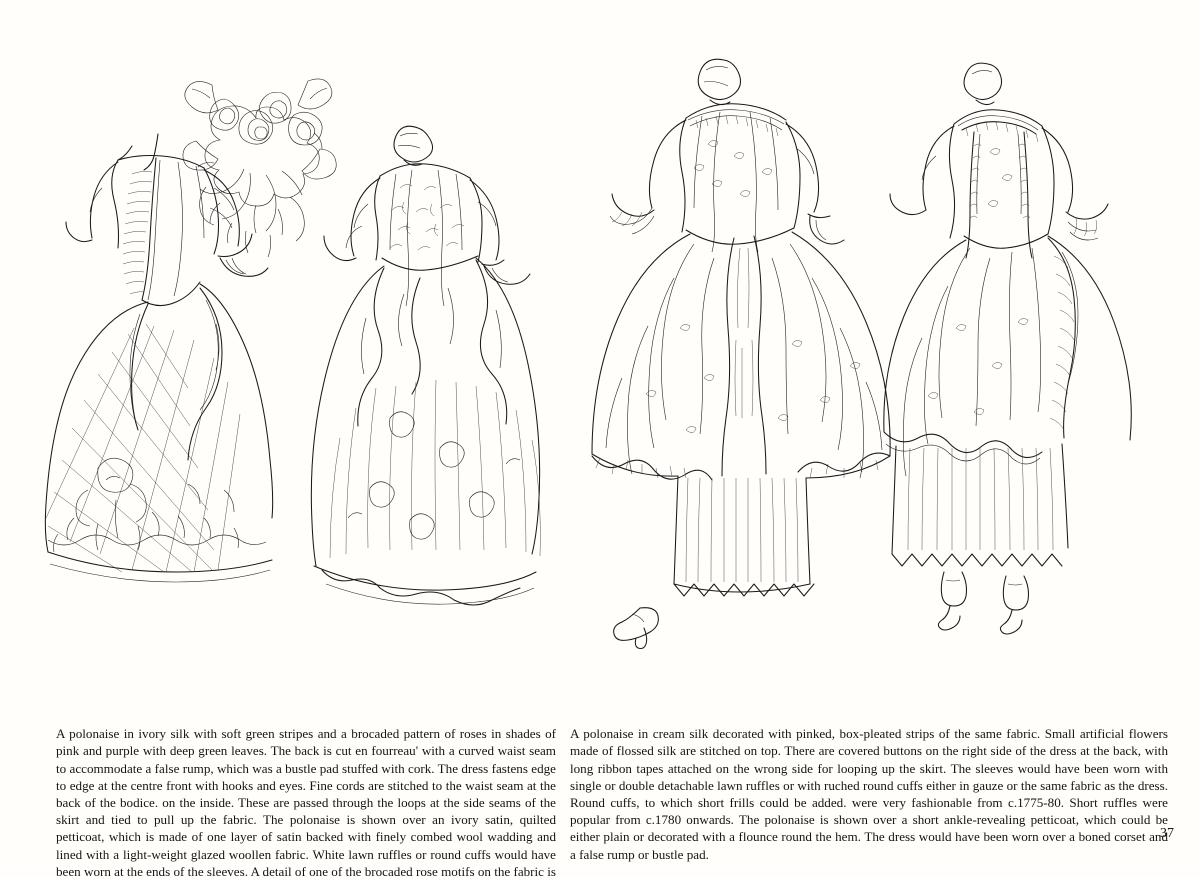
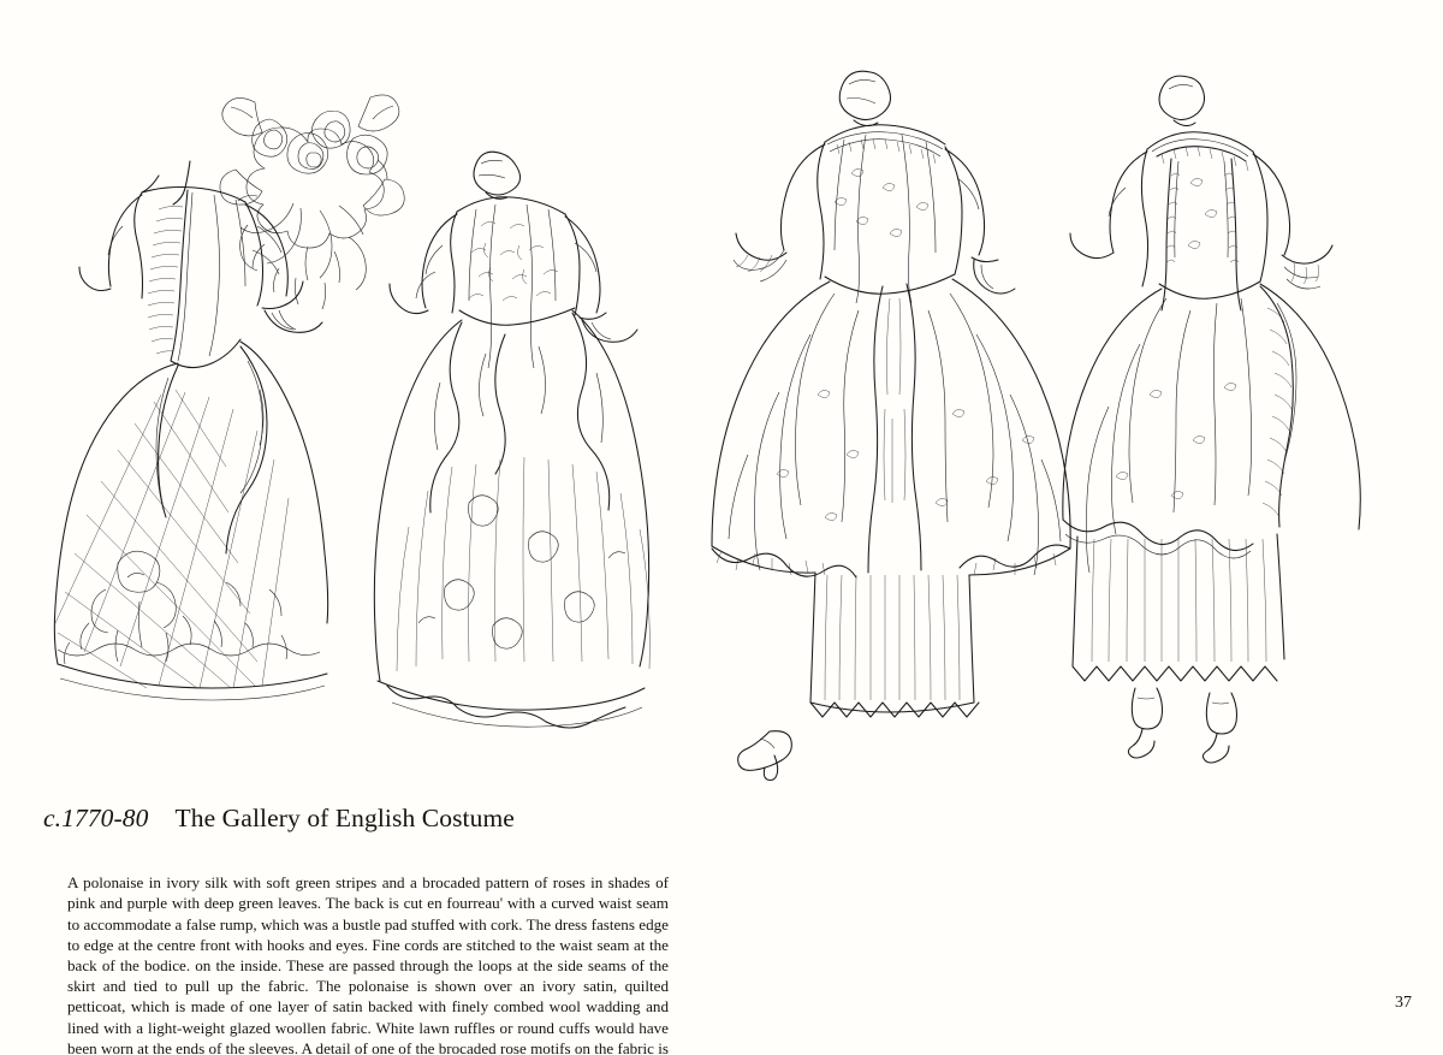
+ c.1770-80 The Gallery of English Costume
  A polonaise in ivory silk with soft green stripes and a brocaded pattern of roses in shades of pink and purple with deep green leaves. The back is cut en fourreau' with a curved waist seam to accommodate a false rump, which was a bustle pad stuffed with cork. The dress fastens edge to edge at the centre front with hooks and eyes. Fine cords are stitched to the waist seam at the back of the bodice. on the inside. These are passed through the loops at the side seams of the skirt and tied to pull up the fabric. The polonaise is shown over an ivory satin, quilted petticoat, which is made of one layer of satin backed with finely combed wool wadding and lined with a light-weight glazed woollen fabric. White lawn ruffles or round cuffs would have been worn at the ends of the sleeves. A detail of one of the brocaded rose motifs on the fabric is
- A polonaise in cream silk decorated with pinked, box-pleated strips of the same fabric. Small artificial flowers made of flossed silk are stitched on top. There are covered buttons on the right side of the dress at the back, with long ribbon tapes attached on the wrong side for looping up the skirt. The sleeves would have been worn with single or double detachable lawn ruffles or with ruched round cuffs either in gauze or the same fabric as the dress. Round cuffs, to which short frills could be added. were very fashionable from c.1775-80. Short ruffles were popular from c.1780 onwards. The polonaise is shown over a short ankle-revealing petticoat, which could be either plain or decorated with a flounce round the hem. The dress would have been worn over a boned corset and a false rump or bustle pad.
  37
